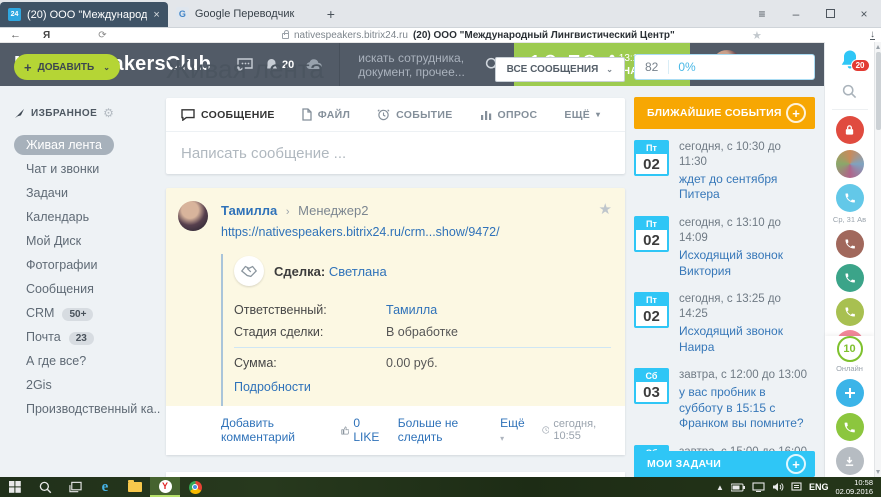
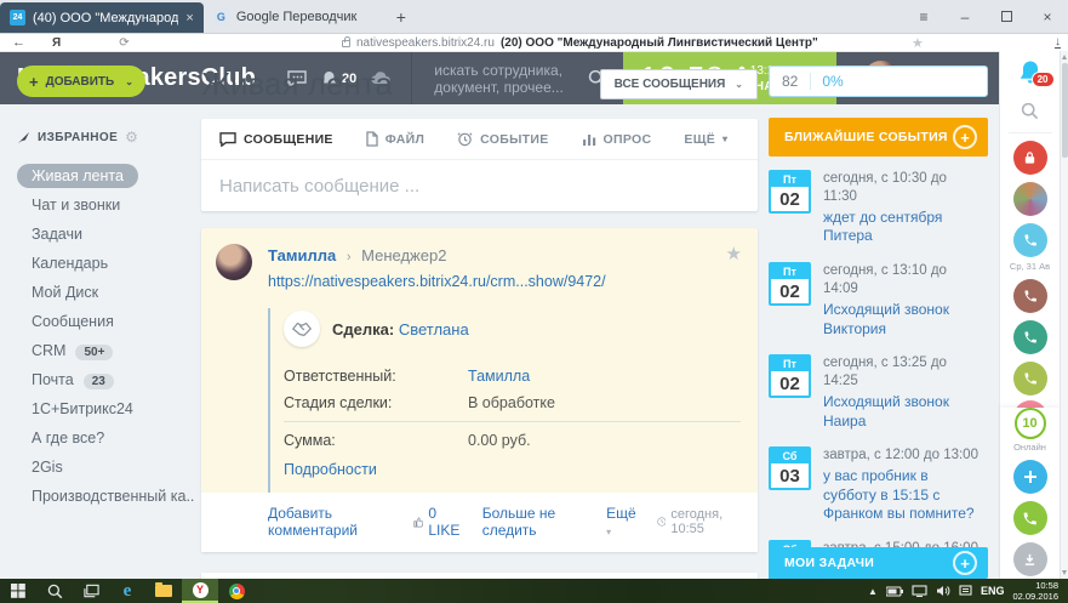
- (20) ООО "Международ
+ (40) ООО "Международ
  ×
  G
  Google Переводчик
  +
  ≡
  –
  ×
  ←
  Я
  ⟳
  nativespeakers.bitrix24.ru
  (20) ООО "Международный Лингвистический Центр"
  ★
  ↓
  20
  искать сотрудника, документ, прочее...
  +
  ДОБАВИТЬ
  ⌄
  ИЗБРАННОЕ
  ⚙
  Живая лента
  Чат и звонки
  Задачи
  Календарь
  Мой Диск
- Фотографии
  Сообщения
  CRM 50+
  Почта 23
+ 1С+Битрикс24
  А где все?
  2Gis
  Производственный ка..
  Живая лента
  ВСЕ СООБЩЕНИЯ
  ⌄
  СООБЩЕНИЕ
  ФАЙЛ
  СОБЫТИЕ
  ОПРОС
  ЕЩЁ
  ▾
  Написать сообщение ...
  ★
  Тамилла › Менеджер2
  https://nativespeakers.bitrix24.ru/crm...show/9472/
  Сделка: Светлана
  Ответственный:
  Тамилла
  Стадия сделки:
  В обработке
  Сумма:
  0.00 руб.
  Подробности
  Добавить комментарий
  0 LIKE
  Больше не следить
  Ещё ▾
  сегодня, 10:55
  82
  0%
  БЛИЖАЙШИЕ СОБЫТИЯ
  +
  Пт
  02
  сегодня, с 10:30 до 11:30
  ждет до сентября Питера
  Пт
  02
  сегодня, с 13:10 до 14:09
  Исходящий звонок Виктория
  Пт
  02
  сегодня, с 13:25 до 14:25
  Исходящий звонок Наира
  Сб
  03
  завтра, с 12:00 до 13:00
  у вас пробник в субботу в 15:15 с Франком вы помните?
  МОИ ЗАДАЧИ
  +
  20
  Ср, 31 Ав
  10
  Онлайн
  e
  Y
  ▲
  ENG
  10:58
  02.09.2016
